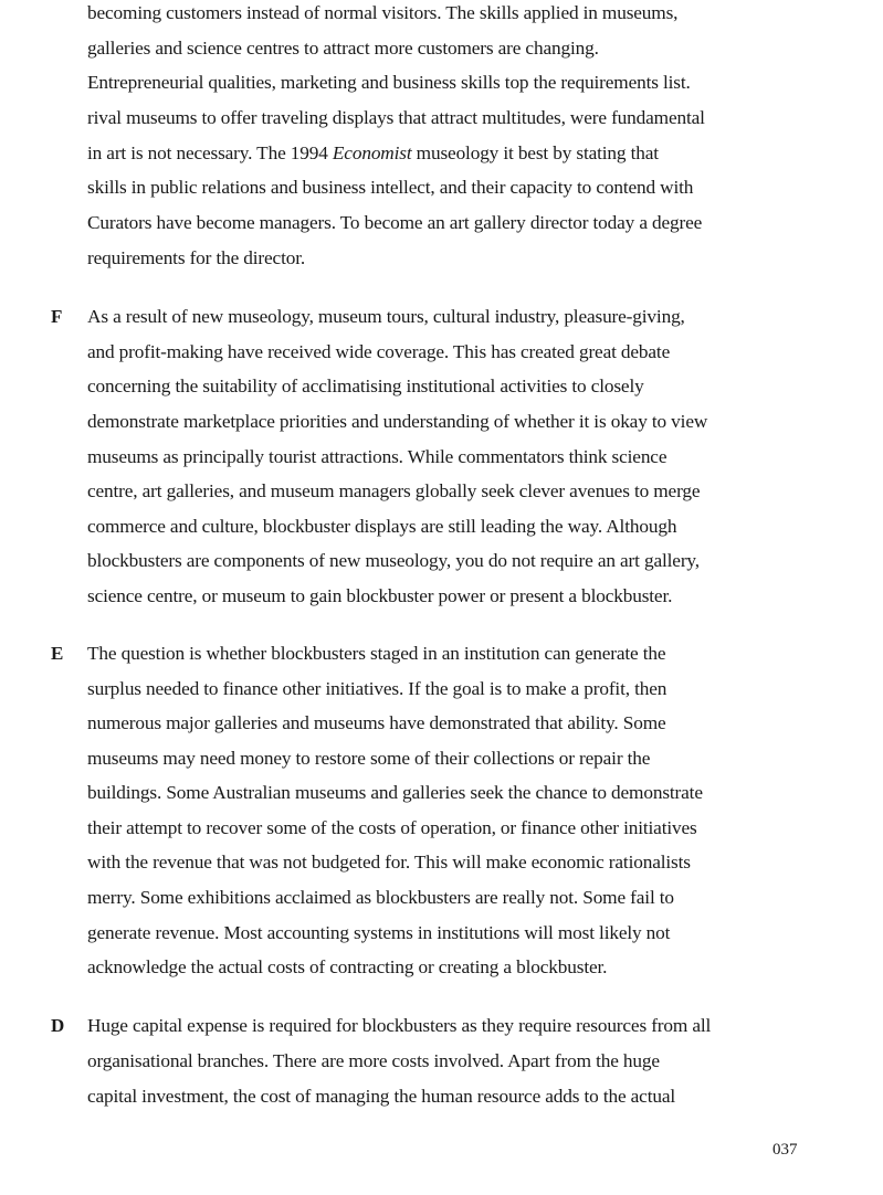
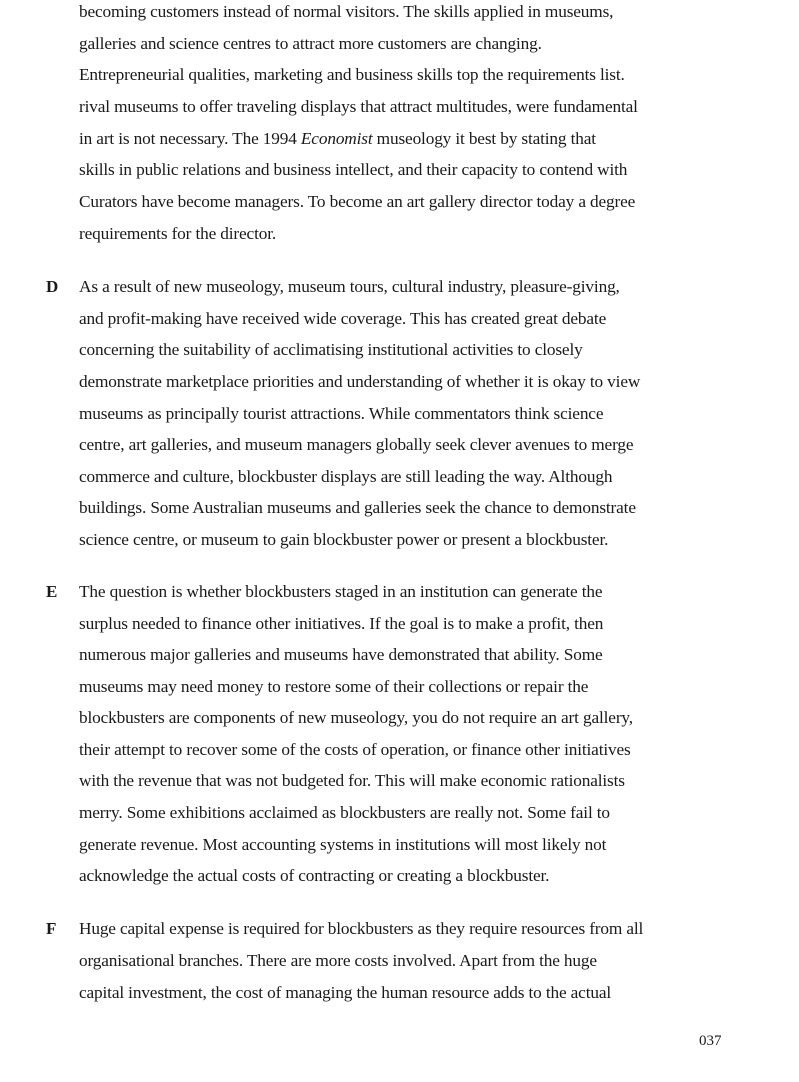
  becoming customers instead of normal visitors. The skills applied in museums,
  galleries and science centres to attract more customers are changing.
  Entrepreneurial qualities, marketing and business skills top the requirements list.
  rival museums to offer traveling displays that attract multitudes, were fundamental
  in art is not necessary. The 1994 Economist museology it best by stating that
  skills in public relations and business intellect, and their capacity to contend with
  Curators have become managers. To become an art gallery director today a degree
  requirements for the director.
- F
+ D
  As a result of new museology, museum tours, cultural industry, pleasure-giving,
  and profit-making have received wide coverage. This has created great debate
  concerning the suitability of acclimatising institutional activities to closely
  demonstrate marketplace priorities and understanding of whether it is okay to view
  museums as principally tourist attractions. While commentators think science
  centre, art galleries, and museum managers globally seek clever avenues to merge
  commerce and culture, blockbuster displays are still leading the way. Although
- blockbusters are components of new museology, you do not require an art gallery,
+ buildings. Some Australian museums and galleries seek the chance to demonstrate
  science centre, or museum to gain blockbuster power or present a blockbuster.
  E
  The question is whether blockbusters staged in an institution can generate the
  surplus needed to finance other initiatives. If the goal is to make a profit, then
  numerous major galleries and museums have demonstrated that ability. Some
  museums may need money to restore some of their collections or repair the
- buildings. Some Australian museums and galleries seek the chance to demonstrate
+ blockbusters are components of new museology, you do not require an art gallery,
  their attempt to recover some of the costs of operation, or finance other initiatives
  with the revenue that was not budgeted for. This will make economic rationalists
  merry. Some exhibitions acclaimed as blockbusters are really not. Some fail to
  generate revenue. Most accounting systems in institutions will most likely not
  acknowledge the actual costs of contracting or creating a blockbuster.
- D
+ F
  Huge capital expense is required for blockbusters as they require resources from all
  organisational branches. There are more costs involved. Apart from the huge
  capital investment, the cost of managing the human resource adds to the actual
  037
